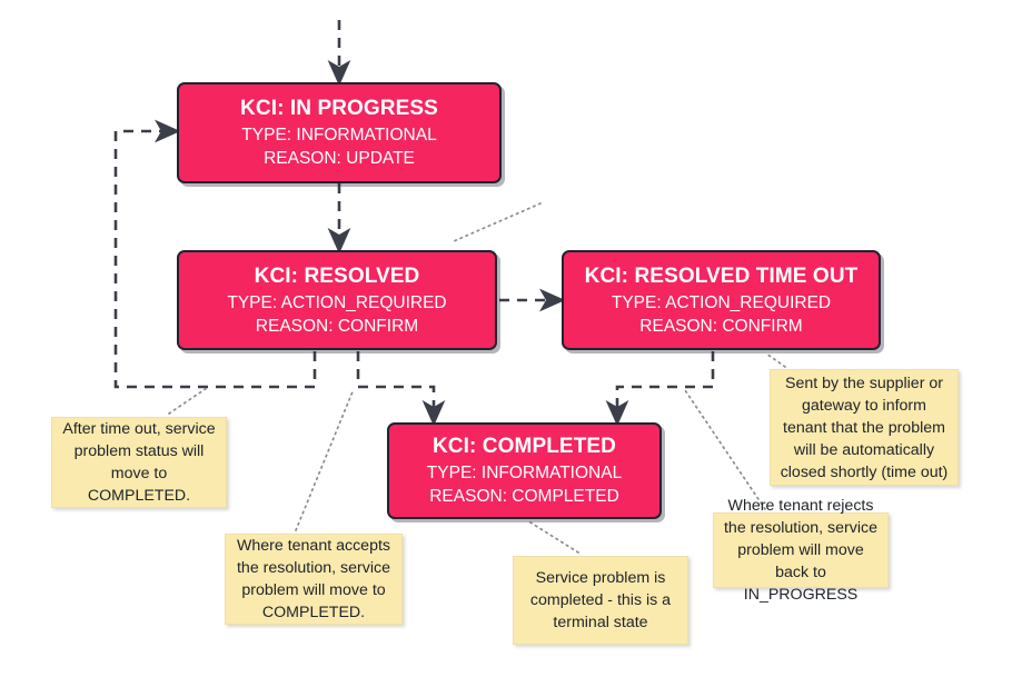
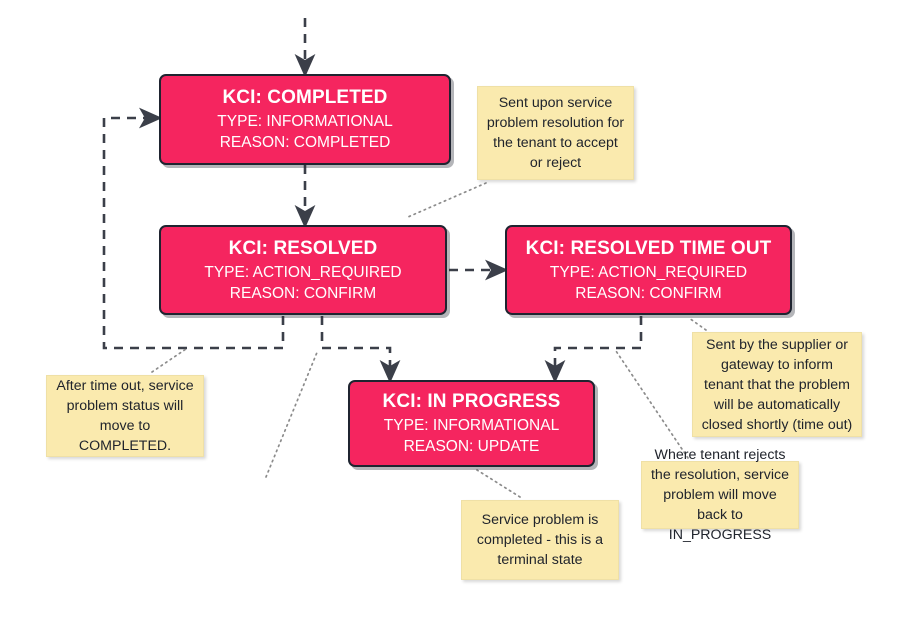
- KCI: IN PROGRESS
+ KCI: COMPLETED
  TYPE: INFORMATIONAL
- REASON: UPDATE
+ REASON: COMPLETED
  KCI: RESOLVED
  TYPE: ACTION_REQUIRED
  REASON: CONFIRM
  KCI: RESOLVED TIME OUT
  TYPE: ACTION_REQUIRED
  REASON: CONFIRM
- KCI: COMPLETED
+ KCI: IN PROGRESS
  TYPE: INFORMATIONAL
- REASON: COMPLETED
+ REASON: UPDATE
+ Sent upon service problem resolution for the tenant to accept or reject
  Sent by the supplier or gateway to inform tenant that the problem will be automatically closed shortly (time out)
  After time out, service problem status will move to COMPLETED.
- Where tenant accepts the resolution, service problem will move to COMPLETED.
  Service problem is completed - this is a terminal state
  Where tenant rejects the resolution, service problem will move back to IN_PROGRESS
